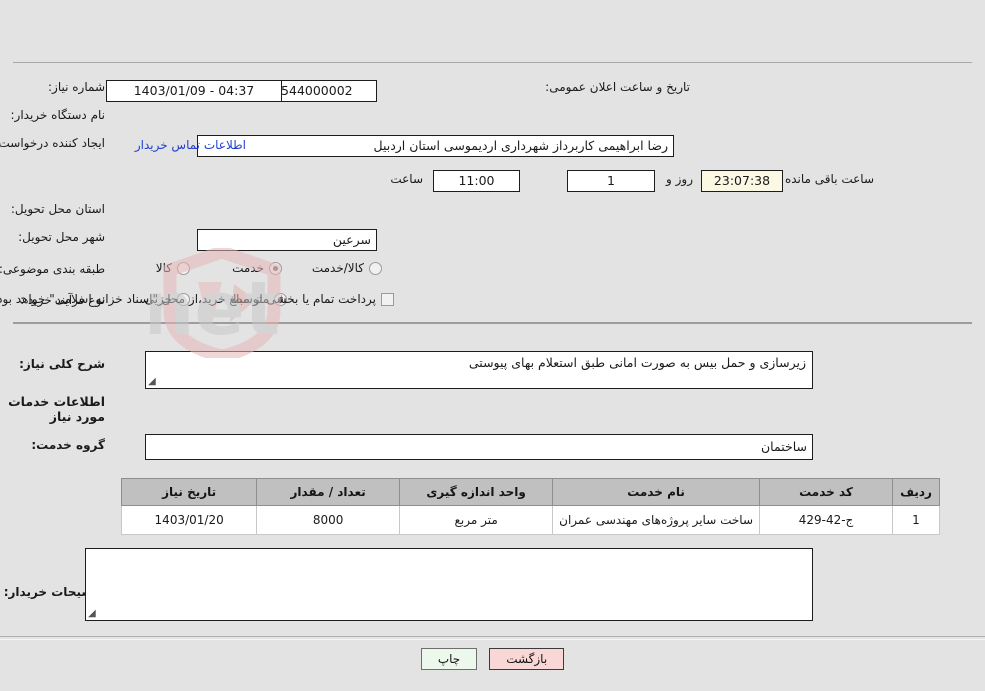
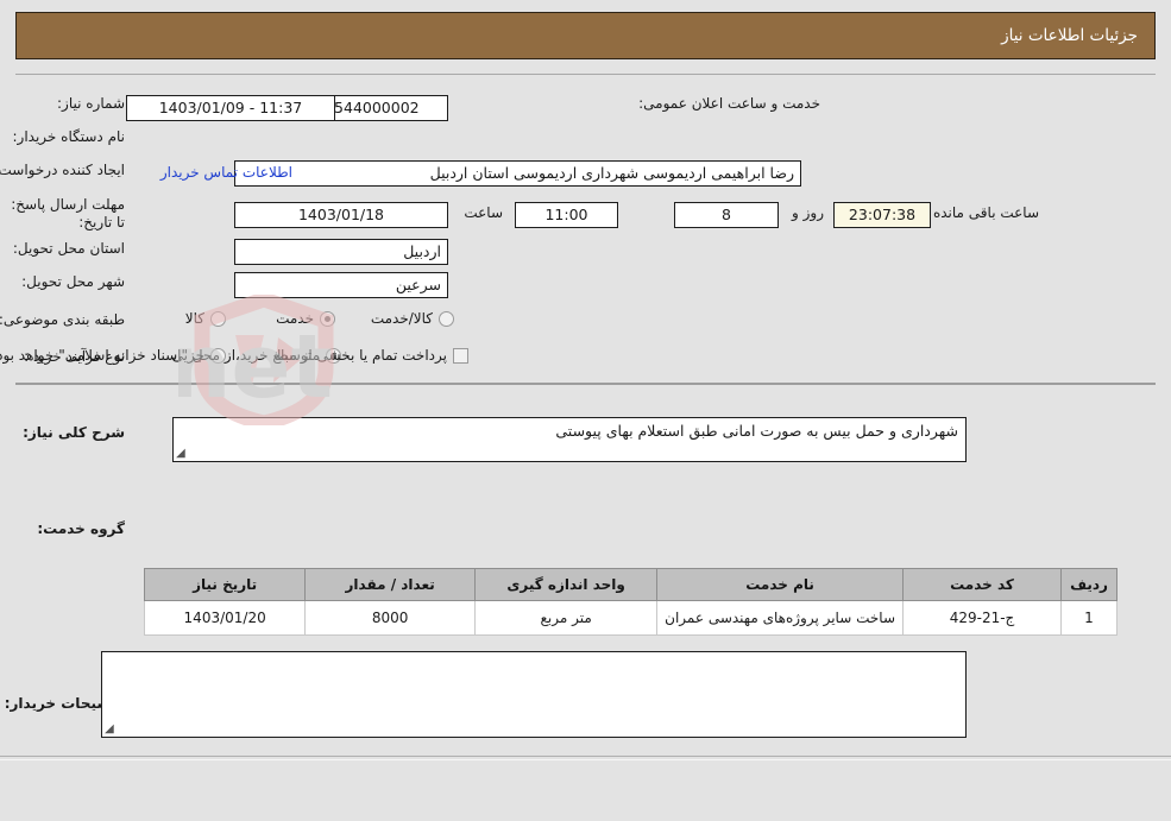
+ جزئیات اطلاعات نیاز
  شماره نیاز:
- تاریخ و ساعت اعلان عمومی:
+ خدمت و ساعت اعلان عمومی:
- 04:37 - 1403/01/09
+ 11:37 - 1403/01/09
  نام دستگاه خریدار:
  ایجاد کننده درخواست
- رضا ابراهیمی کاربرداز شهرداری اردیموسی استان اردبیل
+ رضا ابراهیمی اردیموسی شهرداری اردیموسی استان اردبیل
  اطلاعات تماس خریدار
+ مهلت ارسال پاسخ: تا تاریخ:
+ 1403/01/18
  ساعت
  11:00
- 1
+ 8
  روز و
  23:07:38
  ساعت باقی مانده
  استان محل تحویل:
+ اردبیل
  شهر محل تحویل:
  سرعین
  طبقه بندی موضوعی:
  کالا
  خدمت
  کالا/خدمت
  نوع فرآیند خرید :
  جزیی
  متوسط
  پرداخت تمام یا بخشی از مبلغ خرید،از محل "اسناد خزانه اسلامی" خواهد بو
  شرح کلی نیاز:
- زیرسازی و حمل بیس به صورت امانی طبق استعلام بهای پیوستی
+ شهرداری و حمل بیس به صورت امانی طبق استعلام بهای پیوستی
- اطلاعات خدمات مورد نیاز
  گروه خدمت:
- ساختمان
  ردیف	کد خدمت	نام خدمت	واحد اندازه گیری	تعداد / مقدار	تاریخ نیاز
- 1	ج-42-429	ساخت سایر پروژه‌های مهندسی عمران	متر مربع	8000	1403/01/20
+ 1	ج-21-429	ساخت سایر پروژه‌های مهندسی عمران	متر مربع	8000	1403/01/20
  یحات خریدار:
- بازگشت
- چاپ
